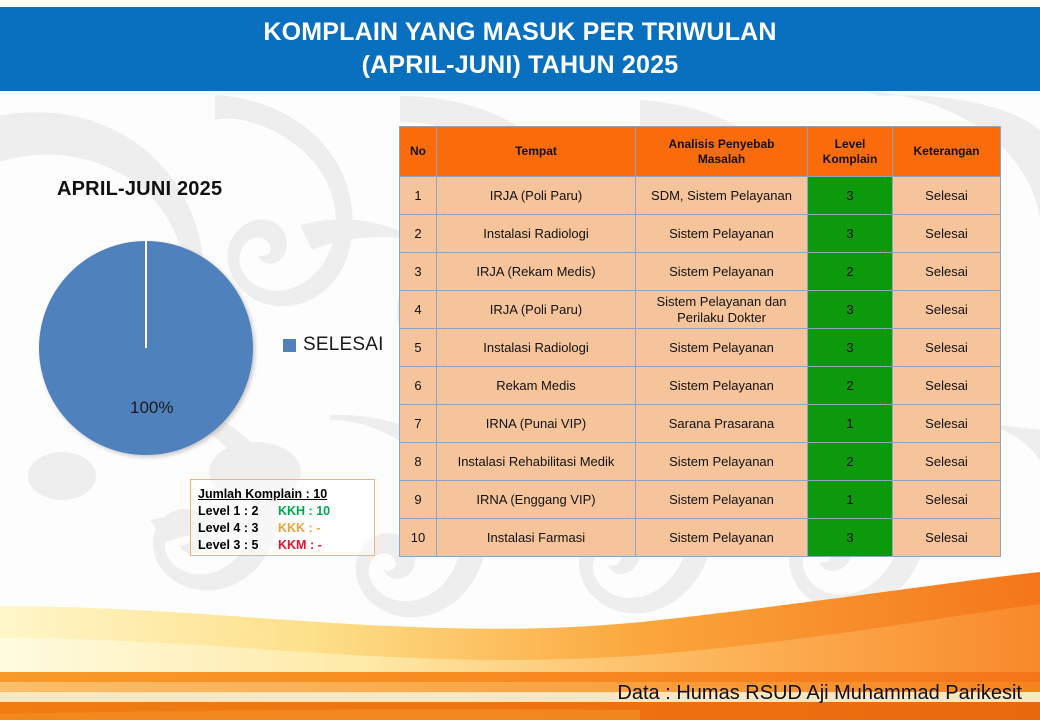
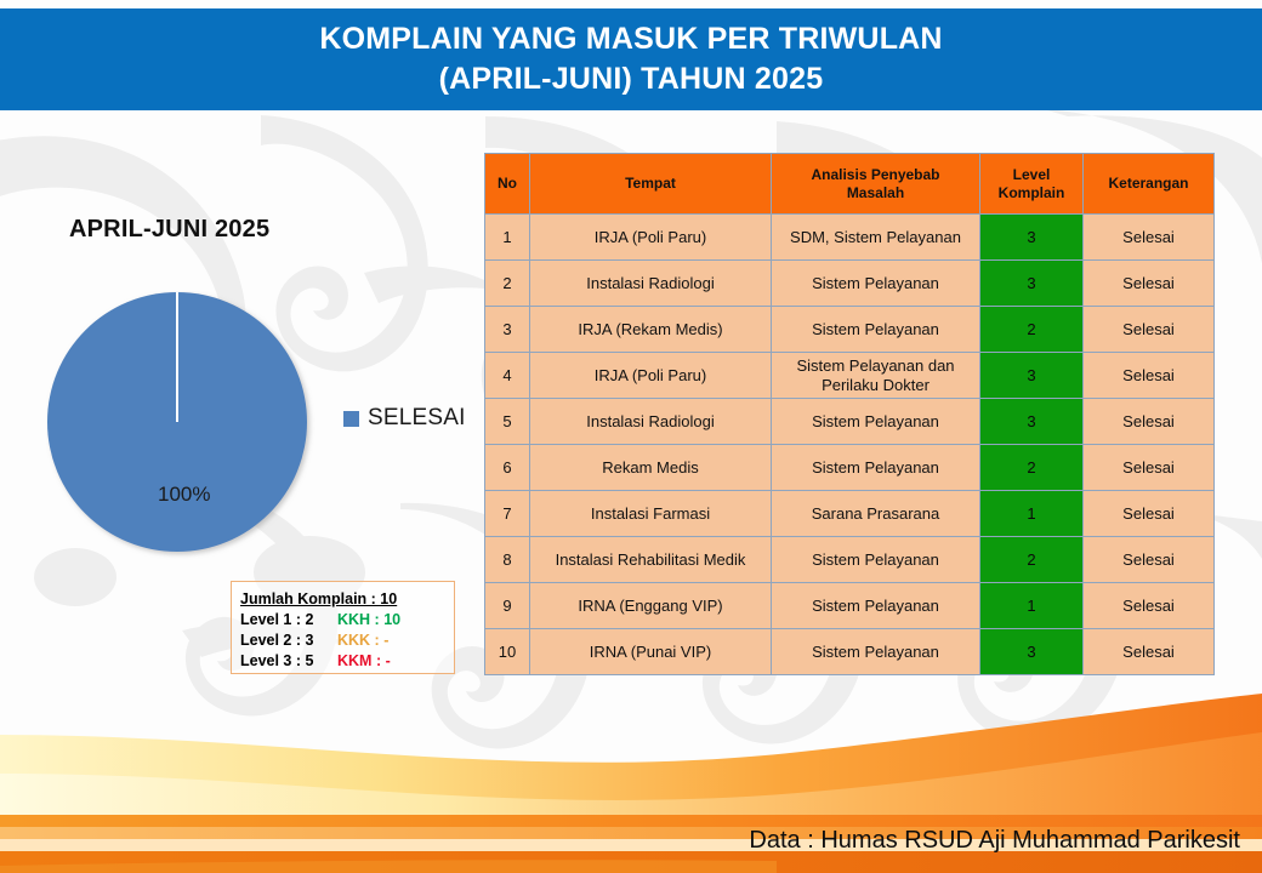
  KOMPLAIN YANG MASUK PER TRIWULAN
  (APRIL-JUNI) TAHUN 2025
  APRIL-JUNI 2025
  100%
  SELESAI
  Jumlah Komplain : 10
  Level 1 : 2 KKH : 10
- Level 4 : 3 KKK : -
+ Level 2 : 3 KKK : -
  Level 3 : 5 KKM : -
  No	Tempat	Analisis Penyebab Masalah	Level Komplain	Keterangan
  1	IRJA (Poli Paru)	SDM, Sistem Pelayanan	3	Selesai
  2	Instalasi Radiologi	Sistem Pelayanan	3	Selesai
  3	IRJA (Rekam Medis)	Sistem Pelayanan	2	Selesai
  4	IRJA (Poli Paru)	Sistem Pelayanan dan Perilaku Dokter	3	Selesai
  5	Instalasi Radiologi	Sistem Pelayanan	3	Selesai
  6	Rekam Medis	Sistem Pelayanan	2	Selesai
- 7	IRNA (Punai VIP)	Sarana Prasarana	1	Selesai
+ 7	Instalasi Farmasi	Sarana Prasarana	1	Selesai
  8	Instalasi Rehabilitasi Medik	Sistem Pelayanan	2	Selesai
  9	IRNA (Enggang VIP)	Sistem Pelayanan	1	Selesai
- 10	Instalasi Farmasi	Sistem Pelayanan	3	Selesai
+ 10	IRNA (Punai VIP)	Sistem Pelayanan	3	Selesai
  Data : Humas RSUD Aji Muhammad Parikesit
